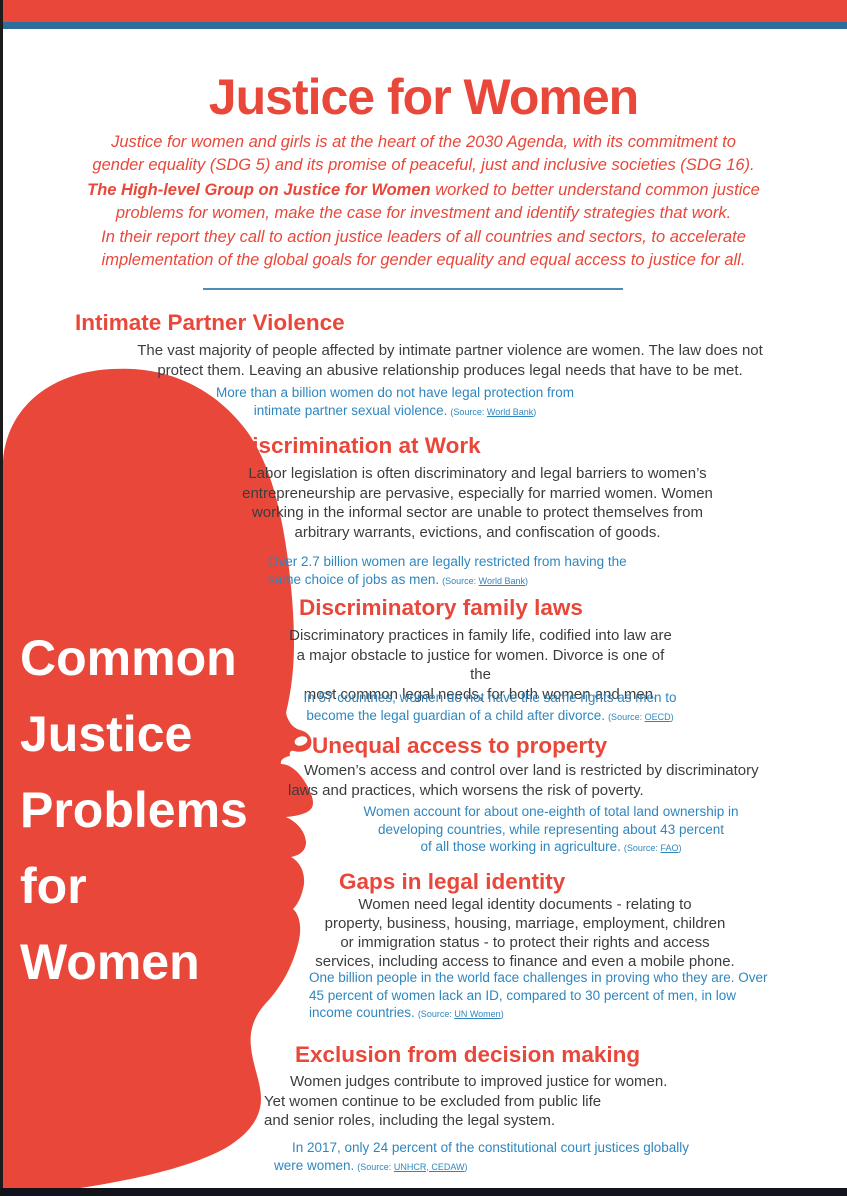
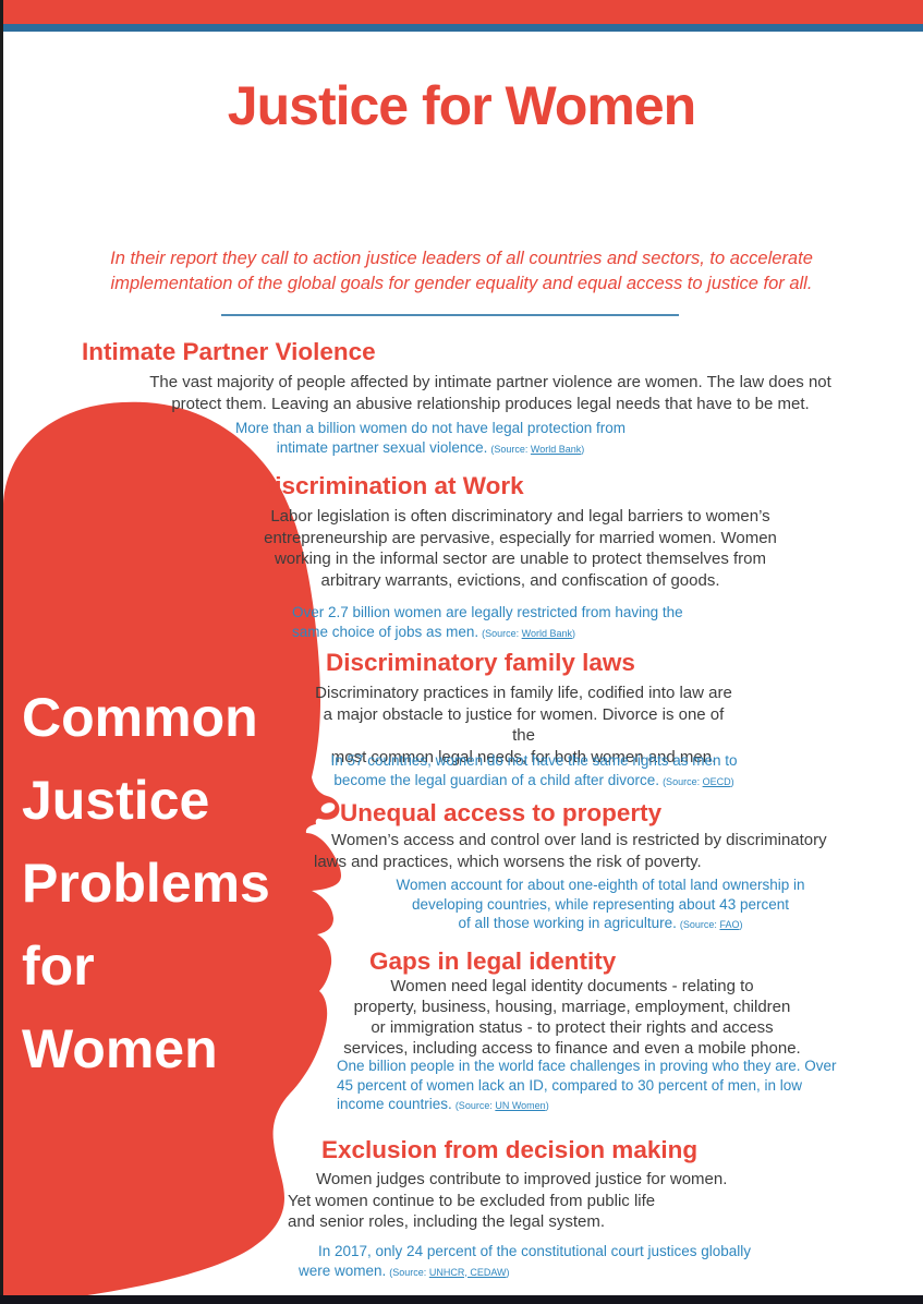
  Common
  Justice
  Problems
  for
  Women
  Justice for Women
- Justice for women and girls is at the heart of the 2030 Agenda, with its commitment to
- gender equality (SDG 5) and its promise of peaceful, just and inclusive societies (SDG 16).
- The High-level Group on Justice for Women worked to better understand common justice
- problems for women, make the case for investment and identify strategies that work.
  In their report they call to action justice leaders of all countries and sectors, to accelerate
  implementation of the global goals for gender equality and equal access to justice for all.
  Intimate Partner Violence
  The vast majority of people affected by intimate partner violence are women. The law does not
  protect them. Leaving an abusive relationship produces legal needs that have to be met.
  More than a billion women do not have legal protection from
  intimate partner sexual violence. (Source: World Bank)
  Discrimination at Work
  Labor legislation is often discriminatory and legal barriers to women’s
  entrepreneurship are pervasive, especially for married women. Women
  working in the informal sector are unable to protect themselves from
  arbitrary warrants, evictions, and confiscation of goods.
  Over 2.7 billion women are legally restricted from having the
  same choice of jobs as men. (Source: World Bank)
  Discriminatory family laws
  Discriminatory practices in family life, codified into law are
  a major obstacle to justice for women. Divorce is one of the
  most common legal needs, for both women and men.
  In 57 countries, women do not have the same rights as men to
  become the legal guardian of a child after divorce. (Source: OECD)
  Unequal access to property
  Women’s access and control over land is restricted by discriminatory
  laws and practices, which worsens the risk of poverty.
  Women account for about one-eighth of total land ownership in
  developing countries, while representing about 43 percent
  of all those working in agriculture. (Source: FAO)
  Gaps in legal identity
  Women need legal identity documents - relating to
  property, business, housing, marriage, employment, children
  or immigration status - to protect their rights and access
  services, including access to finance and even a mobile phone.
  One billion people in the world face challenges in proving who they are. Over
  45 percent of women lack an ID, compared to 30 percent of men, in low
  income countries. (Source: UN Women)
  Exclusion from decision making
  Women judges contribute to improved justice for women.
  Yet women continue to be excluded from public life
  and senior roles, including the legal system.
  In 2017, only 24 percent of the constitutional court justices globally
  were women. (Source: UNHCR, CEDAW)
